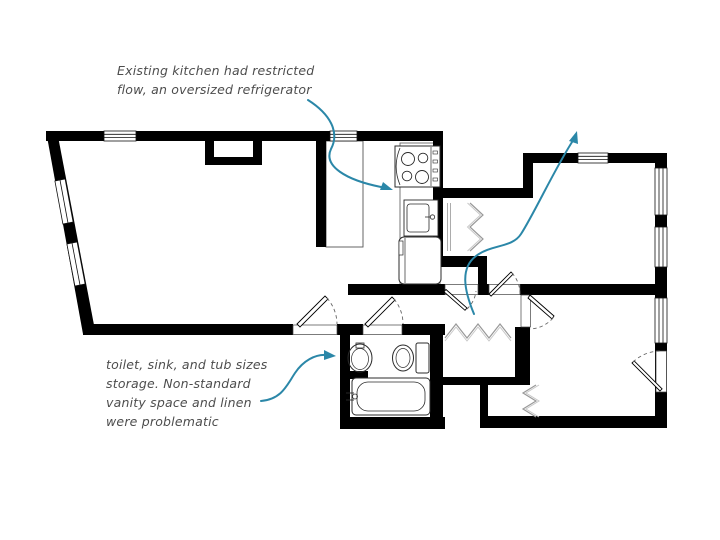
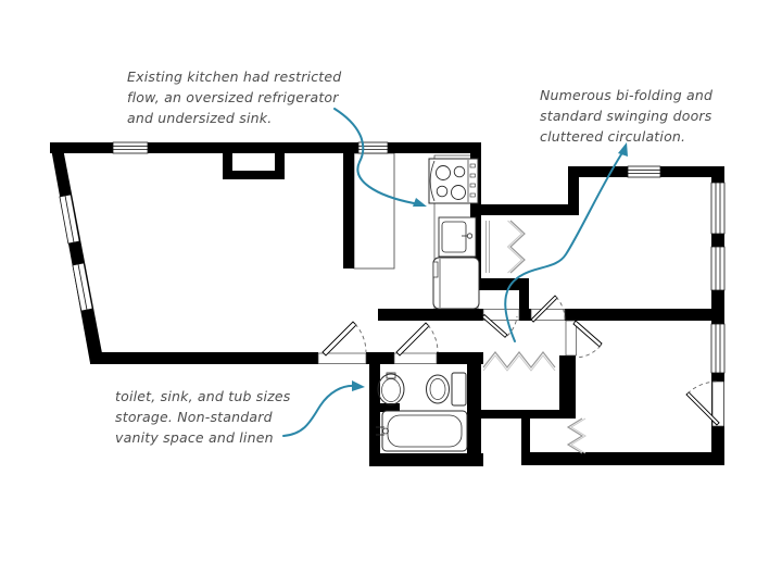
  Existing kitchen had restricted
  flow, an oversized refrigerator
+ and undersized sink.
+ Numerous bi-folding and
+ standard swinging doors
+ cluttered circulation.
  toilet, sink, and tub sizes
  storage. Non-standard
  vanity space and linen
- were problematic
